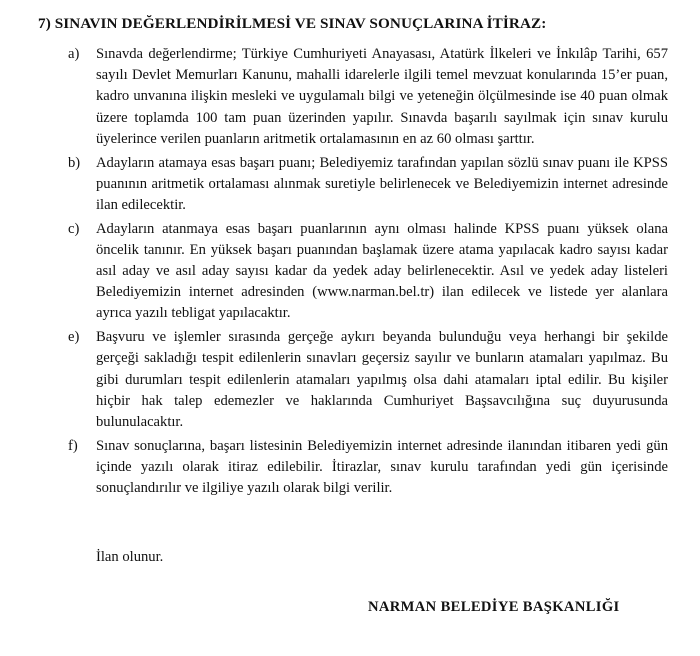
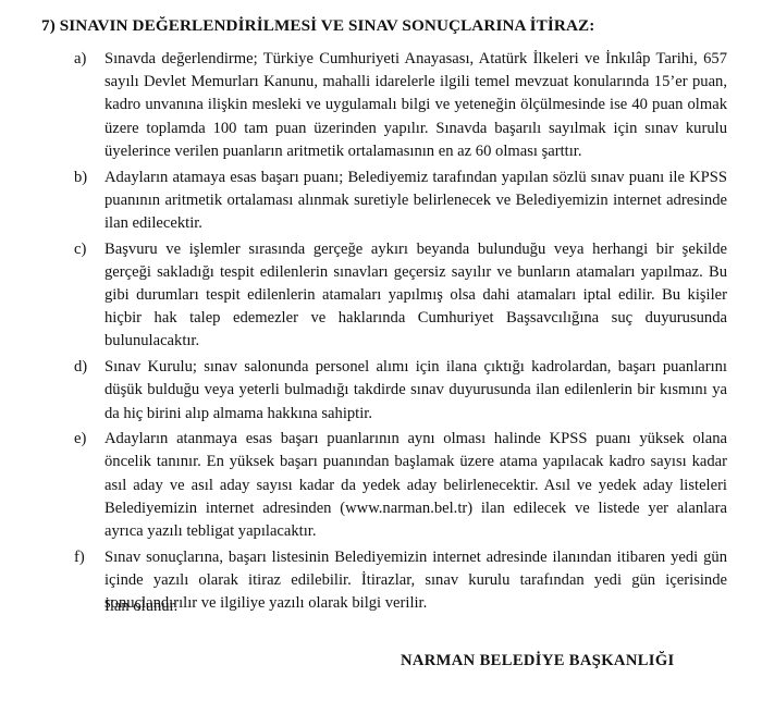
  7) SINAVIN DEĞERLENDİRİLMESİ VE SINAV SONUÇLARINA İTİRAZ:
  a)
  Sınavda değerlendirme; Türkiye Cumhuriyeti Anayasası, Atatürk İlkeleri ve İnkılâp Tarihi, 657 sayılı Devlet Memurları Kanunu, mahalli idarelerle ilgili temel mevzuat konularında 15’er puan, kadro unvanına ilişkin mesleki ve uygulamalı bilgi ve yeteneğin ölçülmesinde ise 40 puan olmak üzere toplamda 100 tam puan üzerinden yapılır. Sınavda başarılı sayılmak için sınav kurulu üyelerince verilen puanların aritmetik ortalamasının en az 60 olması şarttır.
  b)
  Adayların atamaya esas başarı puanı; Belediyemiz tarafından yapılan sözlü sınav puanı ile KPSS puanının aritmetik ortalaması alınmak suretiyle belirlenecek ve Belediyemizin internet adresinde ilan edilecektir.
  c)
- Adayların atanmaya esas başarı puanlarının aynı olması halinde KPSS puanı yüksek olana öncelik tanınır. En yüksek başarı puanından başlamak üzere atama yapılacak kadro sayısı kadar asıl aday ve asıl aday sayısı kadar da yedek aday belirlenecektir. Asıl ve yedek aday listeleri Belediyemizin internet adresinden (www.narman.bel.tr) ilan edilecek ve listede yer alanlara ayrıca yazılı tebligat yapılacaktır.
+ Başvuru ve işlemler sırasında gerçeğe aykırı beyanda bulunduğu veya herhangi bir şekilde gerçeği sakladığı tespit edilenlerin sınavları geçersiz sayılır ve bunların atamaları yapılmaz. Bu gibi durumları tespit edilenlerin atamaları yapılmış olsa dahi atamaları iptal edilir. Bu kişiler hiçbir hak talep edemezler ve haklarında Cumhuriyet Başsavcılığına suç duyurusunda bulunulacaktır.
+ d)
+ Sınav Kurulu; sınav salonunda personel alımı için ilana çıktığı kadrolardan, başarı puanlarını düşük bulduğu veya yeterli bulmadığı takdirde sınav duyurusunda ilan edilenlerin bir kısmını ya da hiç birini alıp almama hakkına sahiptir.
  e)
- Başvuru ve işlemler sırasında gerçeğe aykırı beyanda bulunduğu veya herhangi bir şekilde gerçeği sakladığı tespit edilenlerin sınavları geçersiz sayılır ve bunların atamaları yapılmaz. Bu gibi durumları tespit edilenlerin atamaları yapılmış olsa dahi atamaları iptal edilir. Bu kişiler hiçbir hak talep edemezler ve haklarında Cumhuriyet Başsavcılığına suç duyurusunda bulunulacaktır.
+ Adayların atanmaya esas başarı puanlarının aynı olması halinde KPSS puanı yüksek olana öncelik tanınır. En yüksek başarı puanından başlamak üzere atama yapılacak kadro sayısı kadar asıl aday ve asıl aday sayısı kadar da yedek aday belirlenecektir. Asıl ve yedek aday listeleri Belediyemizin internet adresinden (www.narman.bel.tr) ilan edilecek ve listede yer alanlara ayrıca yazılı tebligat yapılacaktır.
  f)
  Sınav sonuçlarına, başarı listesinin Belediyemizin internet adresinde ilanından itibaren yedi gün içinde yazılı olarak itiraz edilebilir. İtirazlar, sınav kurulu tarafından yedi gün içerisinde sonuçlandırılır ve ilgiliye yazılı olarak bilgi verilir.
  İlan olunur.
  NARMAN BELEDİYE BAŞKANLIĞI
